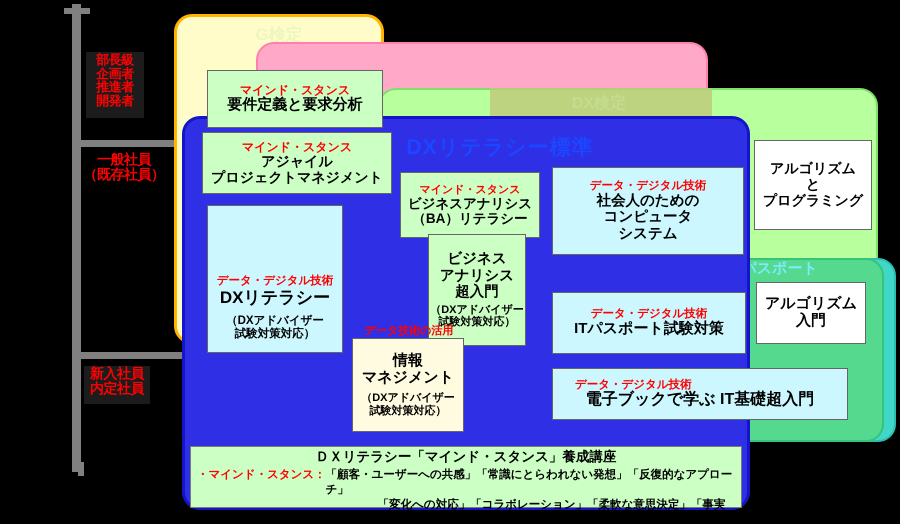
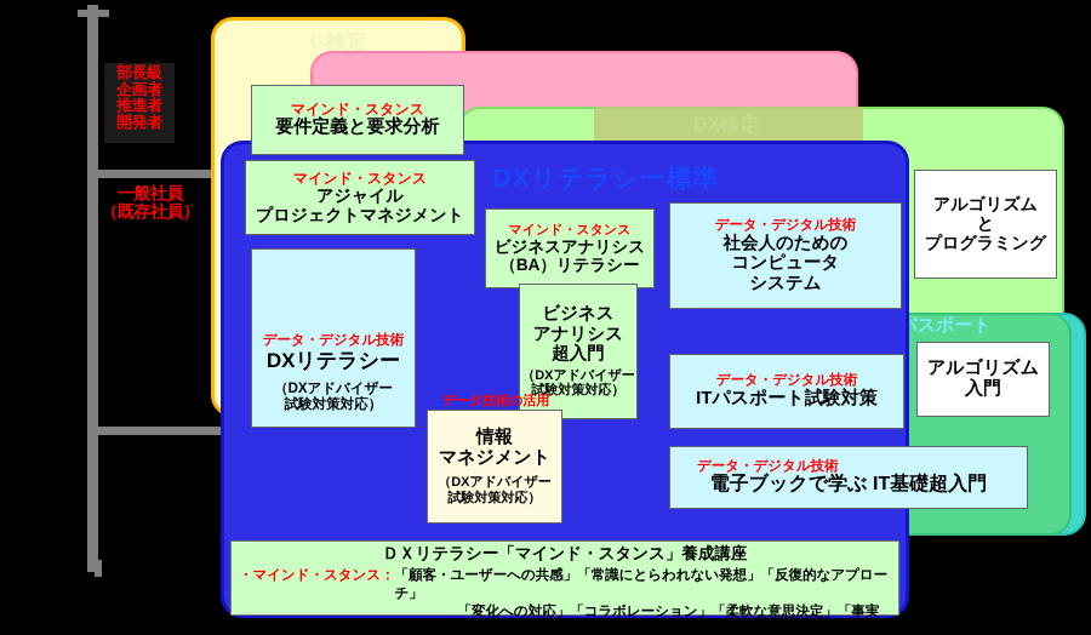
  部長級
  企画者
  推進者
  開発者
  一般社員
  （既存社員）
- 新入社員
- 内定社員
  G検定
  DXリテラシー標準
  マインド・スタンス
  要件定義と要求分析
  マインド・スタンス
  アジャイル
  プロジェクトマネジメント
  マインド・スタンス
  ビジネスアナリシス
  （BA）リテラシー
  ビジネス
  アナリシス
  超入門
  （DXアドバイザー
  試験対策対応）
  データ・デジタル技術
  DXリテラシー
  （DXアドバイザー
  試験対策対応）
  データ技術の活用
  情報
  マネジメント
  （DXアドバイザー
  試験対策対応）
  データ・デジタル技術
  社会人のための
  コンピュータ
  システム
  アルゴリズム
  と
  プログラミング
  データ・デジタル技術
  ITパスポート試験対策
  アルゴリズム
  入門
  データ・デジタル技術
  電子ブックで学ぶ IT基礎超入門
  ＤＸリテラシー「マインド・スタンス」養成講座
  ・マインド・スタンス：
  「顧客・ユーザーへの共感」「常識にとらわれない発想」「反復的なアプローチ」
  「変化への対応」「コラボレーション」「柔軟な意思決定」「事実
